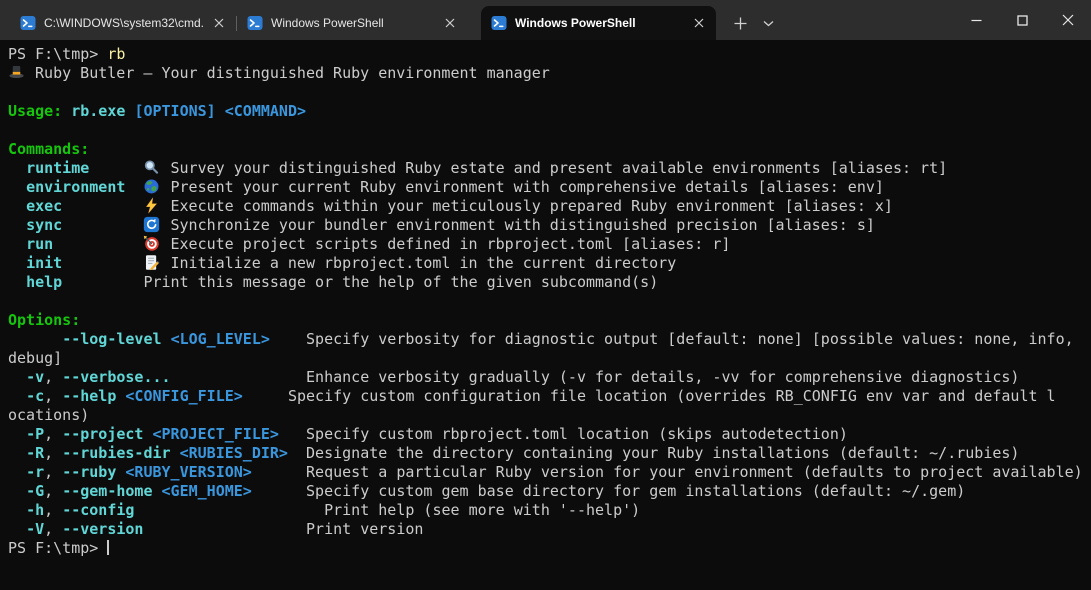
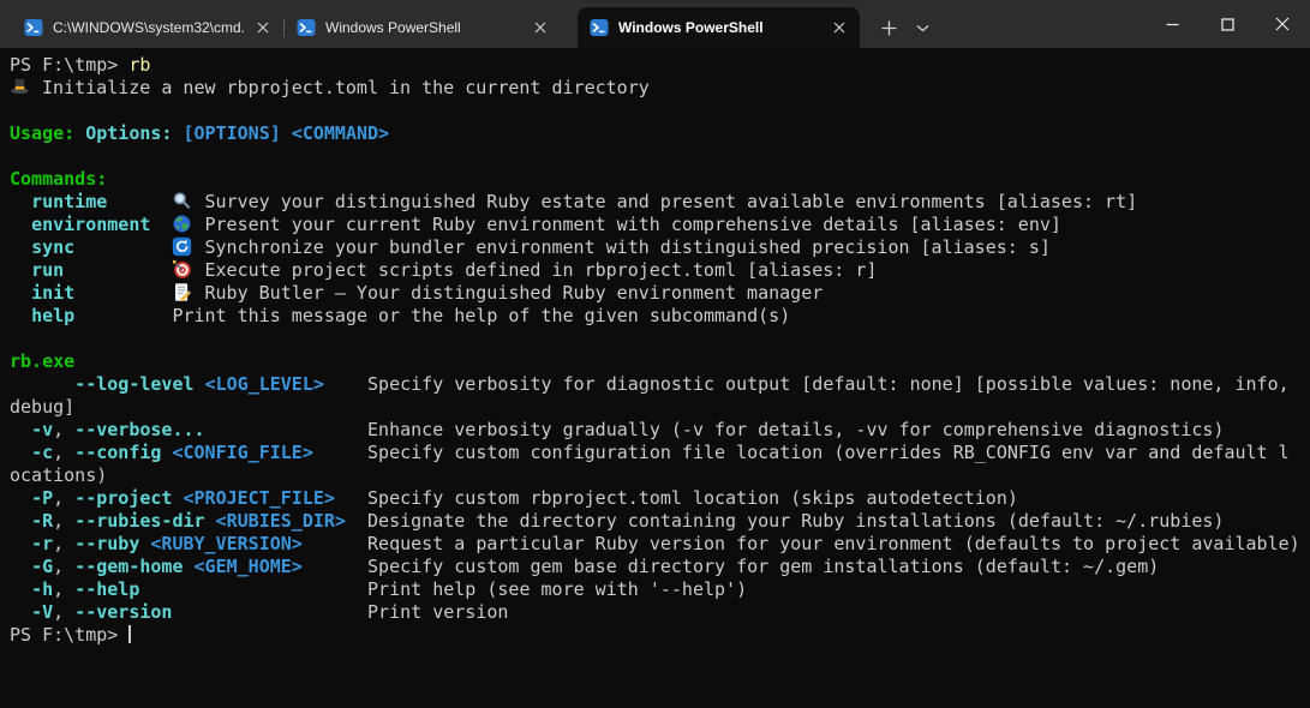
  C:\WINDOWS\system32\cmd.
  Windows PowerShell
  Windows PowerShell
  PS F:\tmp> rb
- Ruby Butler — Your distinguished Ruby environment manager
+ Initialize a new rbproject.toml in the current directory
- Usage: rb.exe [OPTIONS] <COMMAND>
+ Usage: Options: [OPTIONS] <COMMAND>
  Commands:
  runtime Survey your distinguished Ruby estate and present available environments [aliases: rt]
  environment Present your current Ruby environment with comprehensive details [aliases: env]
- exec Execute commands within your meticulously prepared Ruby environment [aliases: x]
  sync Synchronize your bundler environment with distinguished precision [aliases: s]
  run Execute project scripts defined in rbproject.toml [aliases: r]
- init Initialize a new rbproject.toml in the current directory
+ init Ruby Butler — Your distinguished Ruby environment manager
  help Print this message or the help of the given subcommand(s)
- Options:
+ rb.exe
  --log-level <LOG_LEVEL> Specify verbosity for diagnostic output [default: none] [possible values: none, info,
  debug]
  -v, --verbose... Enhance verbosity gradually (-v for details, -vv for comprehensive diagnostics)
- -c, --help <CONFIG_FILE> Specify custom configuration file location (overrides RB_CONFIG env var and default l
+ -c, --config <CONFIG_FILE> Specify custom configuration file location (overrides RB_CONFIG env var and default l
  ocations)
  -P, --project <PROJECT_FILE> Specify custom rbproject.toml location (skips autodetection)
  -R, --rubies-dir <RUBIES_DIR> Designate the directory containing your Ruby installations (default: ~/.rubies)
  -r, --ruby <RUBY_VERSION> Request a particular Ruby version for your environment (defaults to project available)
  -G, --gem-home <GEM_HOME> Specify custom gem base directory for gem installations (default: ~/.gem)
- -h, --config Print help (see more with '--help')
+ -h, --help Print help (see more with '--help')
  -V, --version Print version
  PS F:\tmp>
